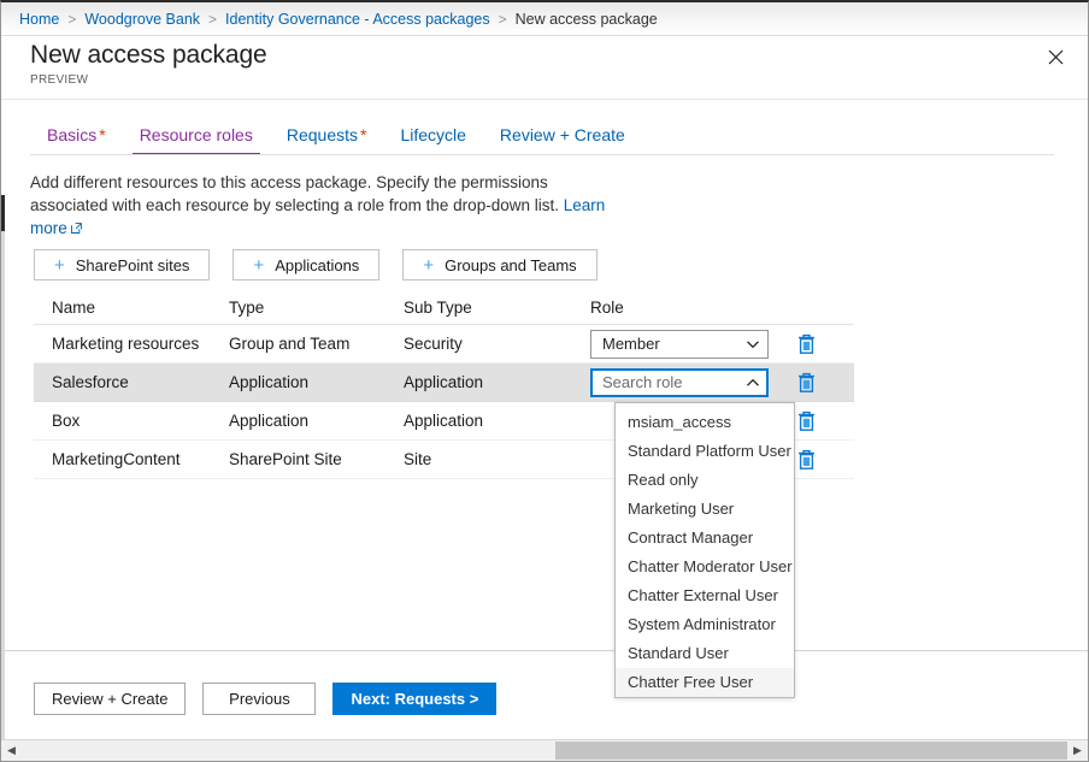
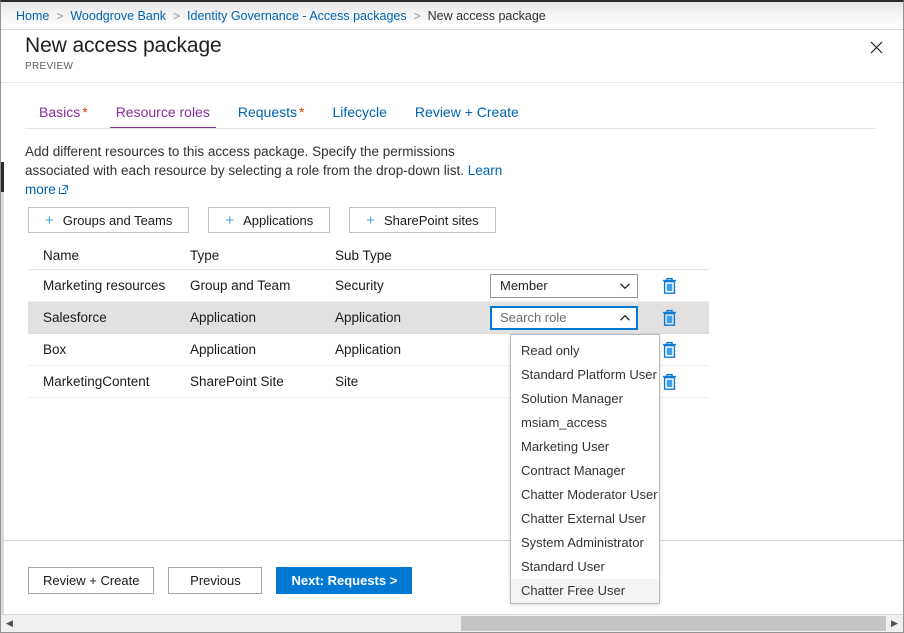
  Home
  >
  Woodgrove Bank
  >
  Identity Governance - Access packages
  >
  New access package
  New access package
  PREVIEW
  Basics *
  Resource roles
  Requests *
  Lifecycle
  Review + Create
  Add different resources to this access package. Specify the permissions associated with each resource by selecting a role from the drop-down list. Learn more
  +
- SharePoint sites
+ Groups and Teams
  +
  Applications
  +
- Groups and Teams
+ SharePoint sites
  Name
  Type
  Sub Type
- Role
  Marketing resources
  Group and Team
  Security
  Member
  Salesforce
  Application
  Application
  Search role
  Box
  Application
  Application
  MarketingContent
  SharePoint Site
  Site
  Review + Create
  Previous
  Next: Requests >
- msiam_access
+ Read only
  Standard Platform User
+ Solution Manager
- Read only
+ msiam_access
  Marketing User
  Contract Manager
  Chatter Moderator User
  Chatter External User
  System Administrator
  Standard User
  Chatter Free User
  ◀
  ▶
